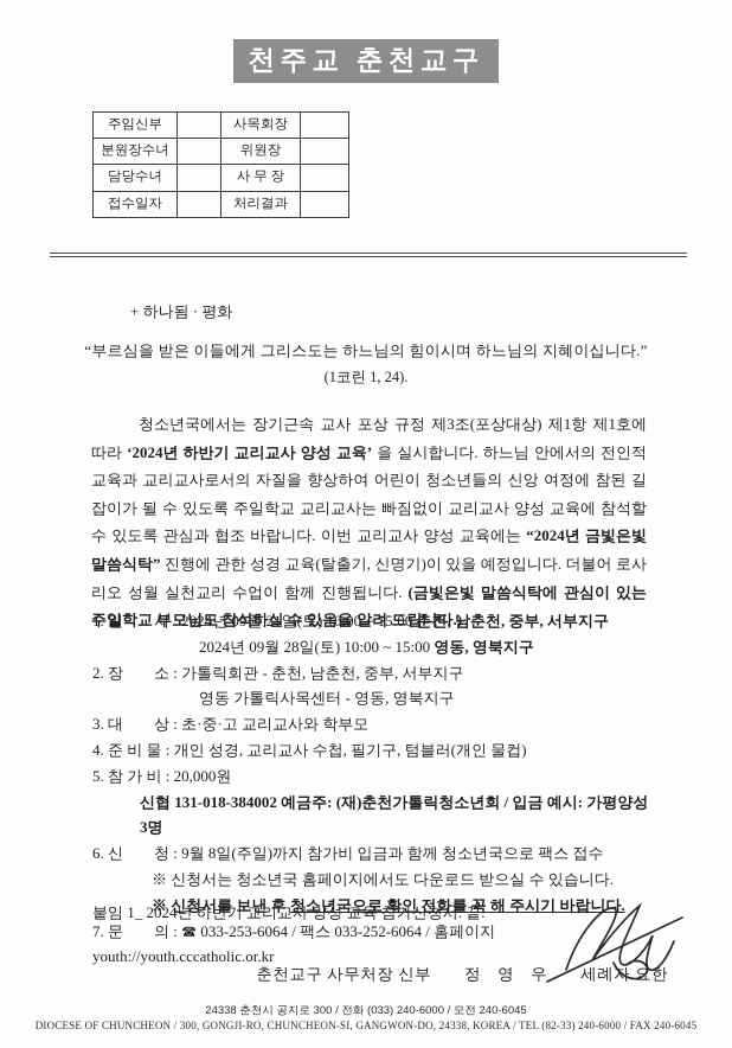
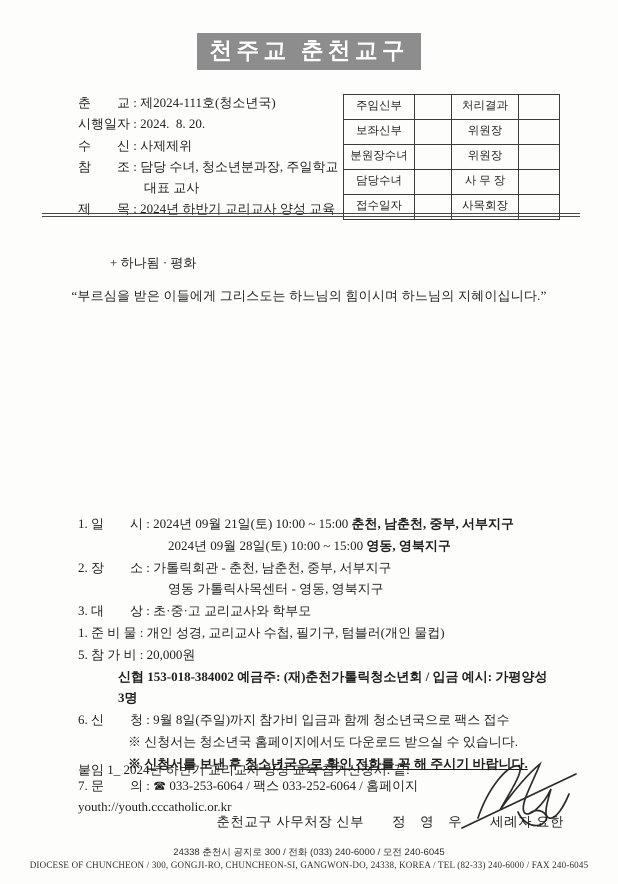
  천주교 춘천교구
+ 춘 교 : 제2024-111호(청소년국)
+ 시행일자 : 2024. 8. 20.
+ 수 신 : 사제제위
+ 참 조 : 담당 수녀, 청소년분과장, 주일학교
+ 대표 교사
+ 제 목 : 2024년 하반기 교리교사 양성 교육
- 주임신부		사목회장
+ 주임신부		처리결과
+ 보좌신부		위원장
  분원장수녀		위원장
  담당수녀		사 무 장
- 접수일자		처리결과
+ 접수일자		사목회장
  + 하나됨 · 평화
  “부르심을 받은 이들에게 그리스도는 하느님의 힘이시며 하느님의 지혜이십니다.”
- (1코린 1, 24).
- 청소년국에서는 장기근속 교사 포상 규정 제3조(포상대상) 제1항 제1호에 따라 ‘2024년 하반기 교리교사 양성 교육’ 을 실시합니다. 하느님 안에서의 전인적 교육과 교리교사로서의 자질을 향상하여 어린이 청소년들의 신앙 여정에 참된 길잡이가 될 수 있도록 주일학교 교리교사는 빠짐없이 교리교사 양성 교육에 참석할 수 있도록 관심과 협조 바랍니다. 이번 교리교사 양성 교육에는 “2024년 금빛은빛 말씀식탁” 진행에 관한 성경 교육(탈출기, 신명기)이 있을 예정입니다. 더불어 로사리오 성월 실천교리 수업이 함께 진행됩니다. (금빛은빛 말씀식탁에 관심이 있는 주일학교 부모님도 참석하실 수 있음을 알려 드립니다.)
  1. 일 시 : 2024년 09월 21일(토) 10:00 ~ 15:00 춘천, 남춘천, 중부, 서부지구
  2024년 09월 28일(토) 10:00 ~ 15:00 영동, 영북지구
  2. 장 소 : 가톨릭회관 - 춘천, 남춘천, 중부, 서부지구
  영동 가톨릭사목센터 - 영동, 영북지구
  3. 대 상 : 초·중·고 교리교사와 학부모
- 4. 준 비 물 : 개인 성경, 교리교사 수첩, 필기구, 텀블러(개인 물컵)
+ 1. 준 비 물 : 개인 성경, 교리교사 수첩, 필기구, 텀블러(개인 물컵)
  5. 참 가 비 : 20,000원
- 신협 131-018-384002 예금주: (재)춘천가톨릭청소년회 / 입금 예시: 가평양성3명
+ 신협 153-018-384002 예금주: (재)춘천가톨릭청소년회 / 입금 예시: 가평양성3명
  6. 신 청 : 9월 8일(주일)까지 참가비 입금과 함께 청소년국으로 팩스 접수
  ※ 신청서는 청소년국 홈페이지에서도 다운로드 받으실 수 있습니다.
  ※ 신청서를 보낸 후 청소년국으로 확인 전화를 꼭 해 주시기 바랍니다.
  7. 문 의 : ☎ 033-253-6064 / 팩스 033-252-6064 / 홈페이지 youth://youth.cccatholic.or.kr
  붙임 1_ 2024년 하반기 교리교사 양성 교육 참가신청서. 끝.
  춘천교구 사무처장 신부 정 영 우 세례자 요한
  24338 춘천시 공지로 300 / 전화 (033) 240-6000 / 모전 240-6045
  DIOCESE OF CHUNCHEON / 300, GONGJI-RO, CHUNCHEON-SI, GANGWON-DO, 24338, KOREA / TEL (82-33) 240-6000 / FAX 240-6045
